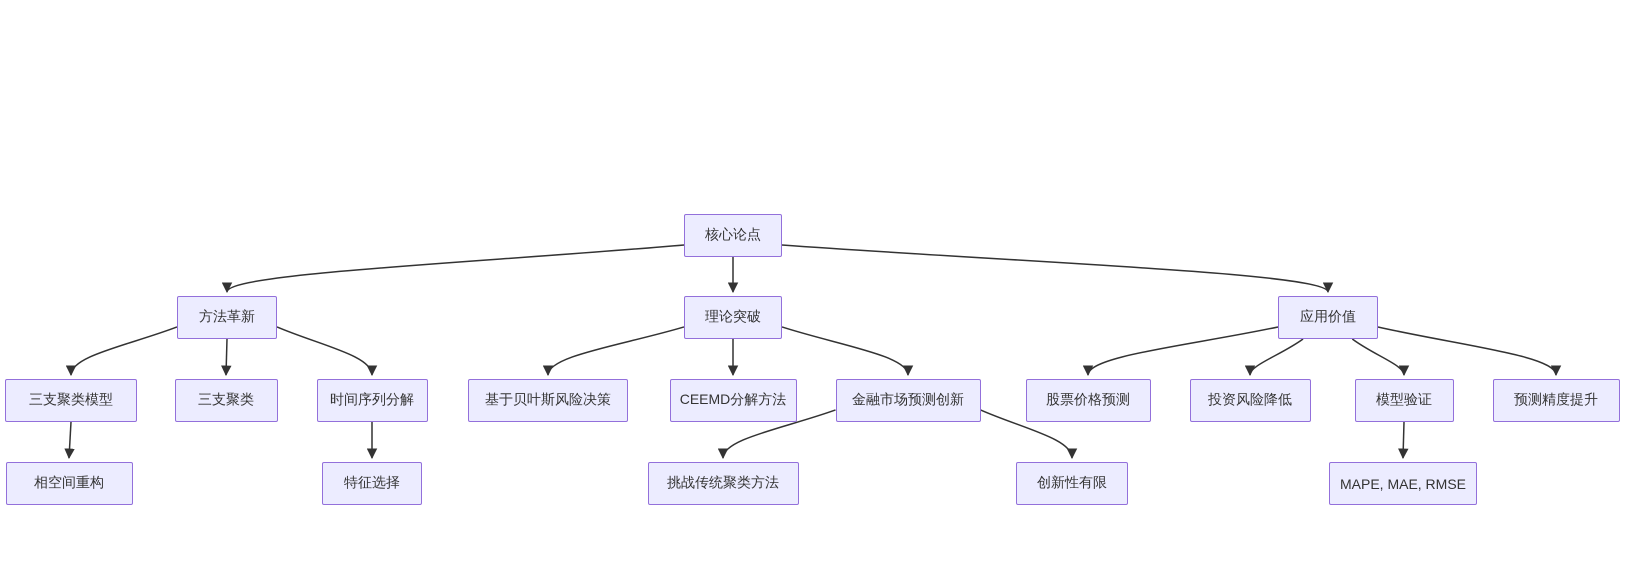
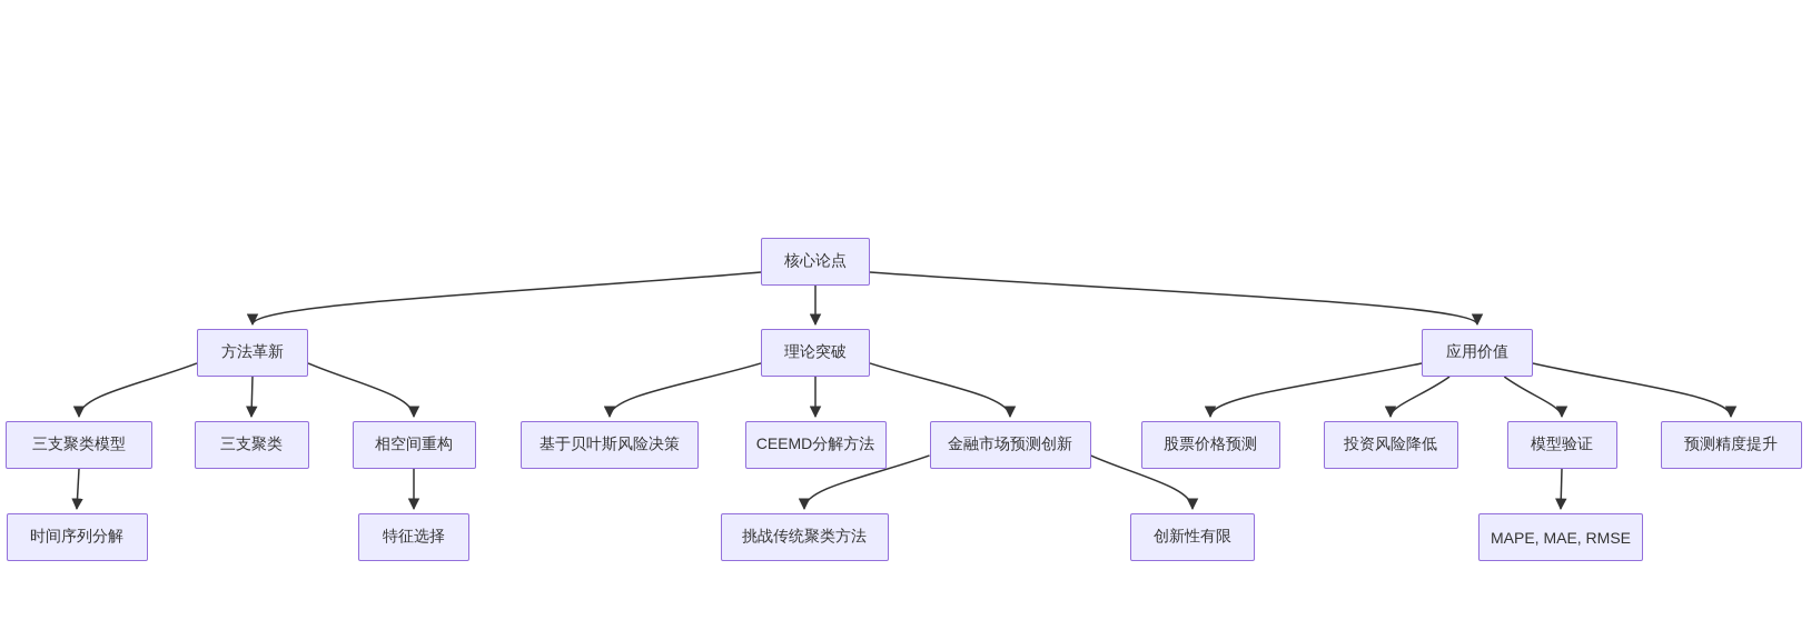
  核心论点
  方法革新
  理论突破
  应用价值
  三支聚类模型
  三支聚类
- 时间序列分解
+ 相空间重构
  基于贝叶斯风险决策
  CEEMD分解方法
  金融市场预测创新
  股票价格预测
  投资风险降低
  模型验证
  预测精度提升
- 相空间重构
+ 时间序列分解
  特征选择
  挑战传统聚类方法
  创新性有限
  MAPE, MAE, RMSE
